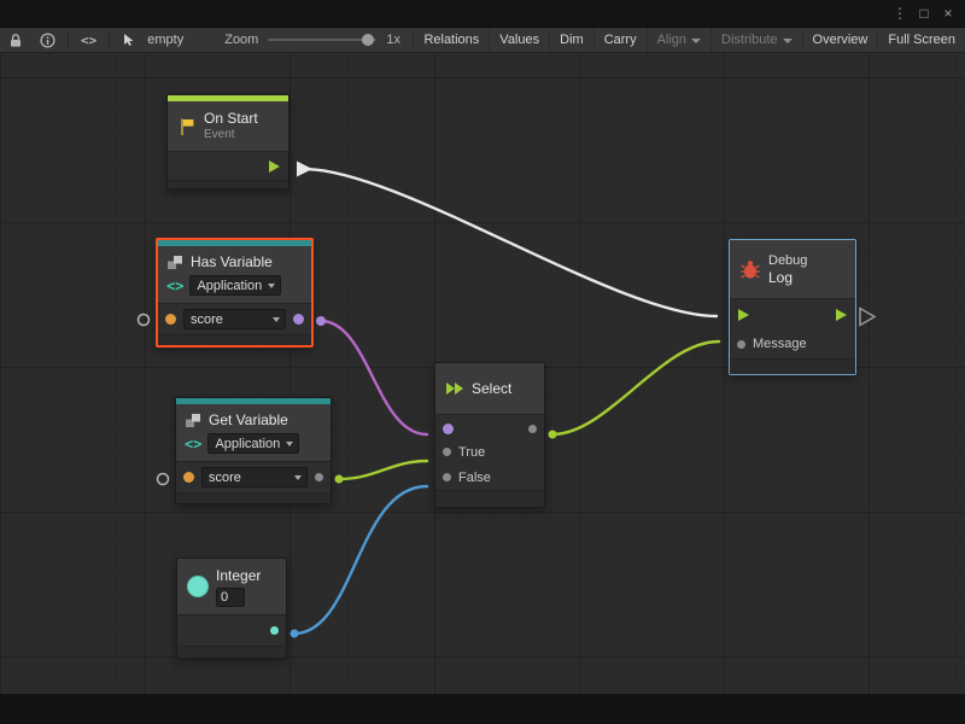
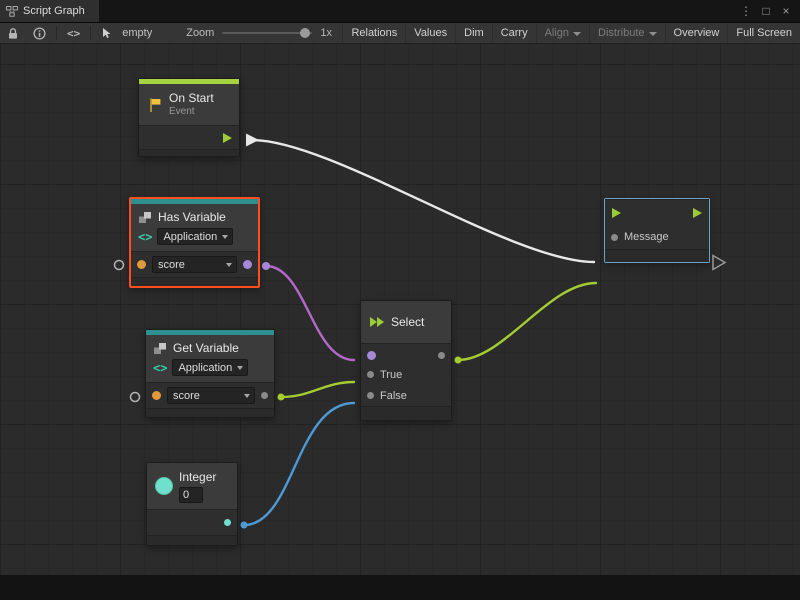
+ Script Graph
  ⋮
  □
  ×
  <>
  empty
  Zoom
  1x
  Relations
  Values
  Dim
  Carry
  Align
  Distribute
  Overview
  Full Screen
  On Start
  Event
  Has Variable
  <>
  Application
  score
  Get Variable
  <>
  Application
  score
  Select
  True
  False
  Integer
  0
- Debug
- Log
  Message
